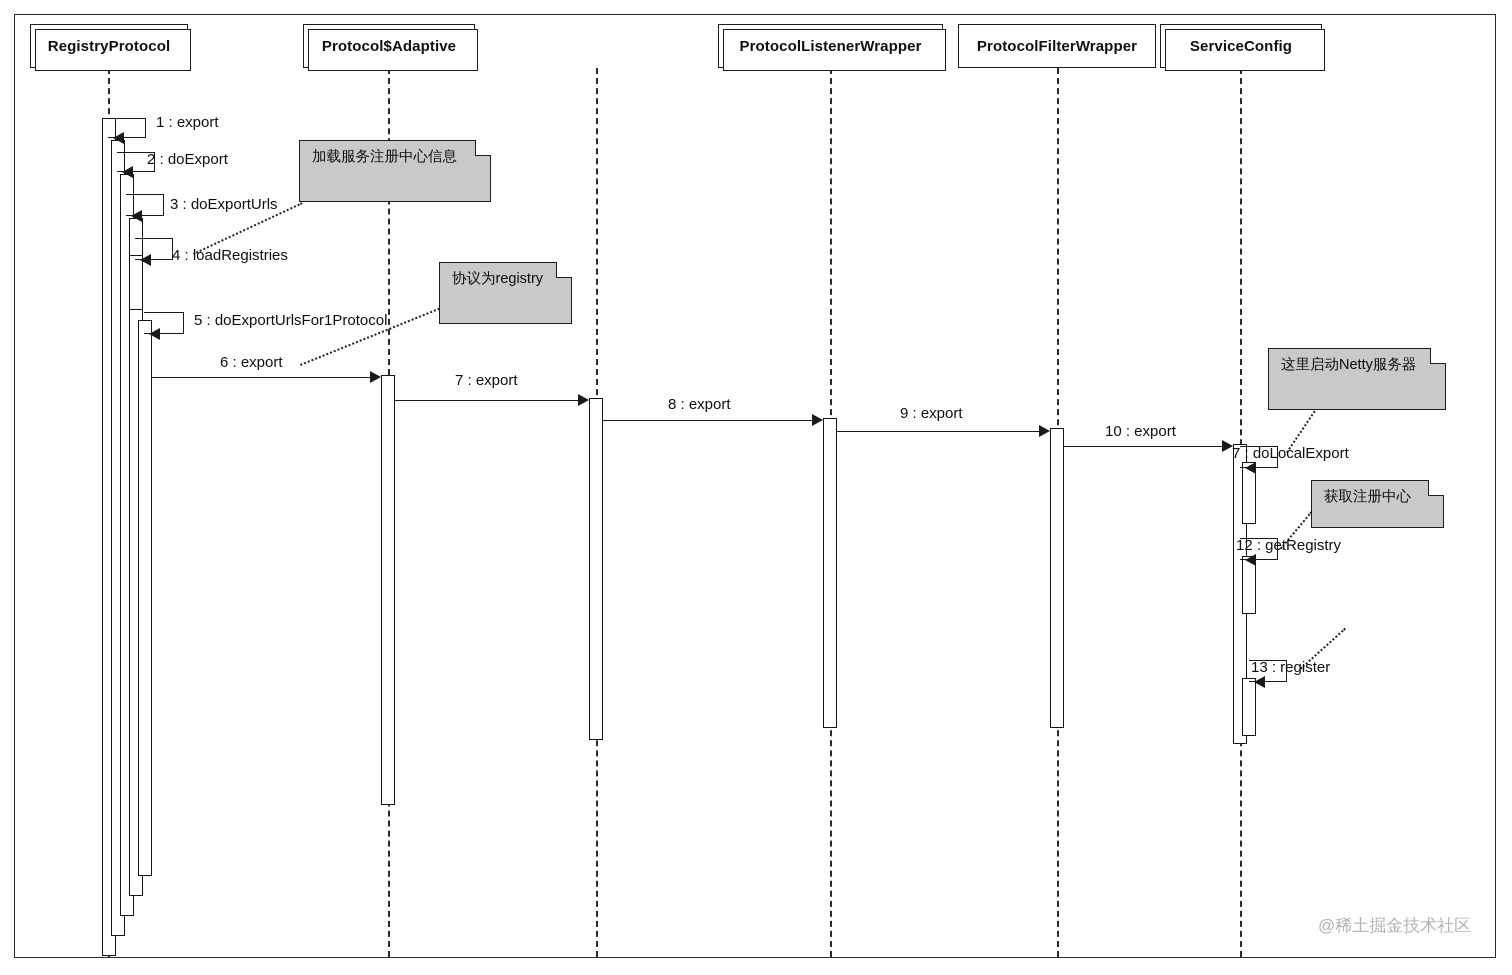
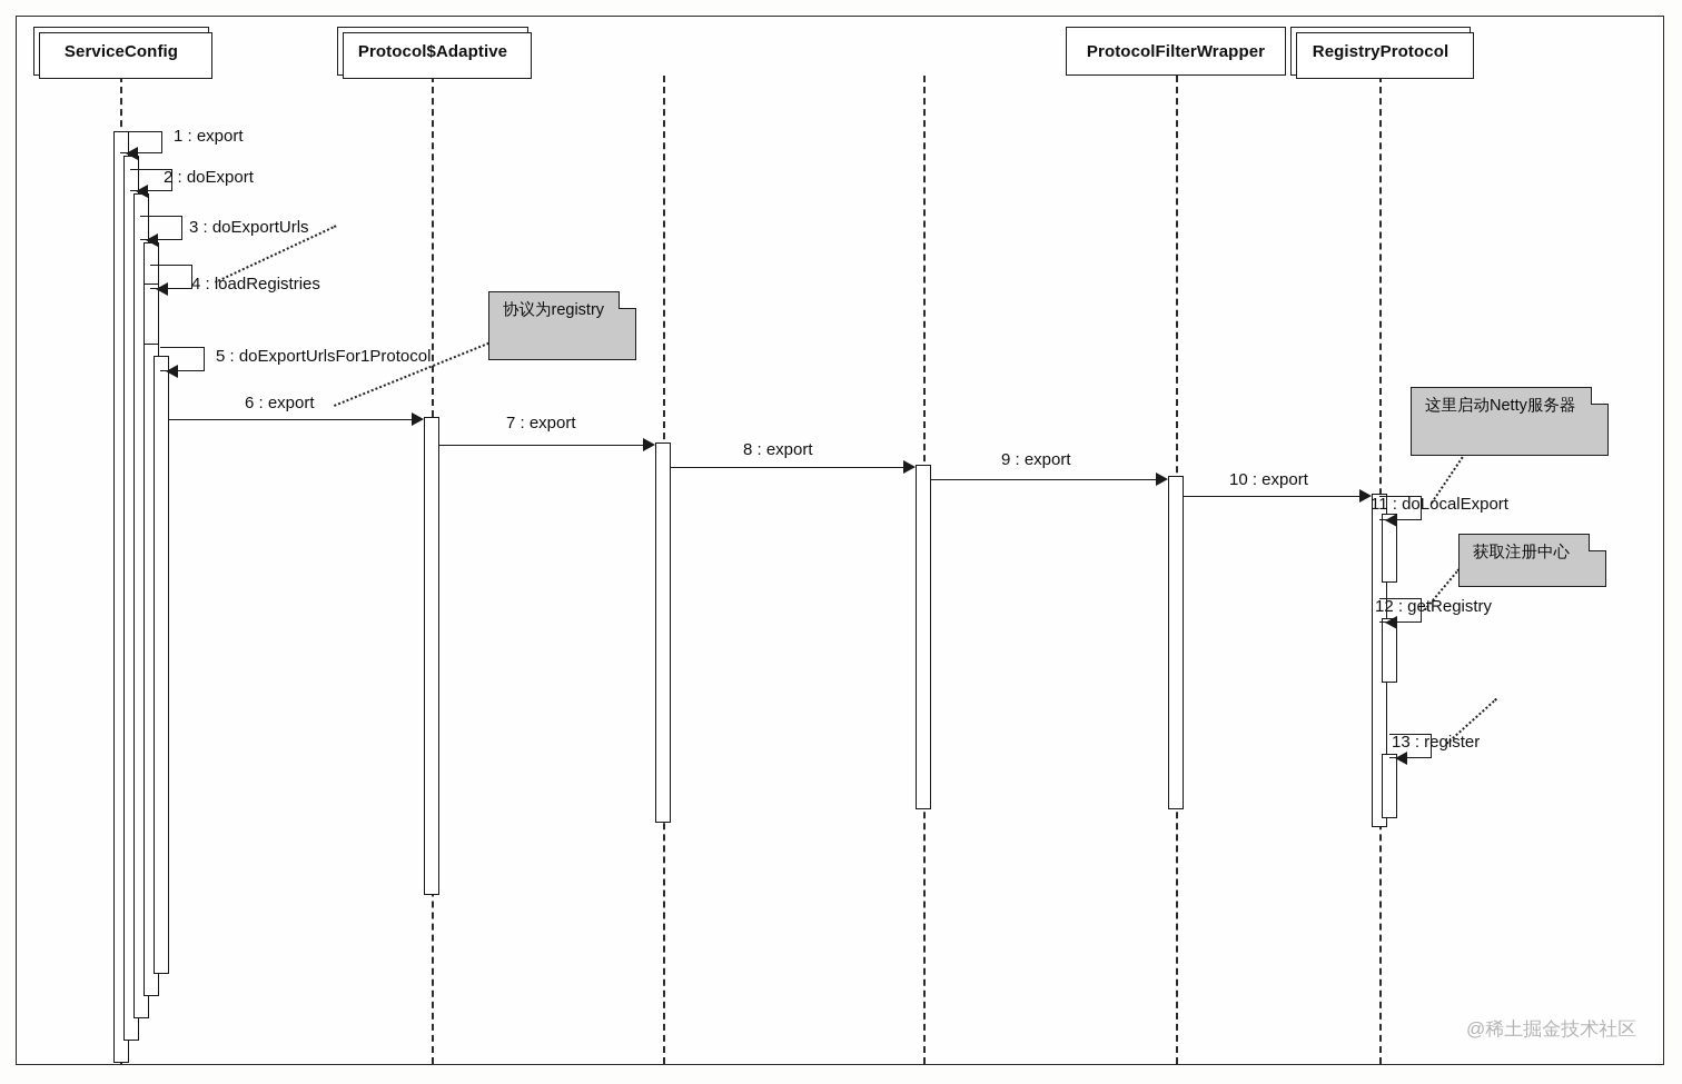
- RegistryProtocol
+ ServiceConfig
  Protocol$Adaptive
- ProtocolListenerWrapper
  ProtocolFilterWrapper
- ServiceConfig
+ RegistryProtocol
  1 : export
  2 : doExport
  3 : doExportUrls
  4 : loadRegistries
  5 : doExportUrlsFor1Protocol
  6 : export
  7 : export
  8 : export
  9 : export
  10 : export
- 7 : doLocalExport
+ 11 : doLocalExport
  12 : getRegistry
  13 : register
- 加载服务注册中心信息
  协议为registry
  这里启动Netty服务器
  获取注册中心
  @稀土掘金技术社区
